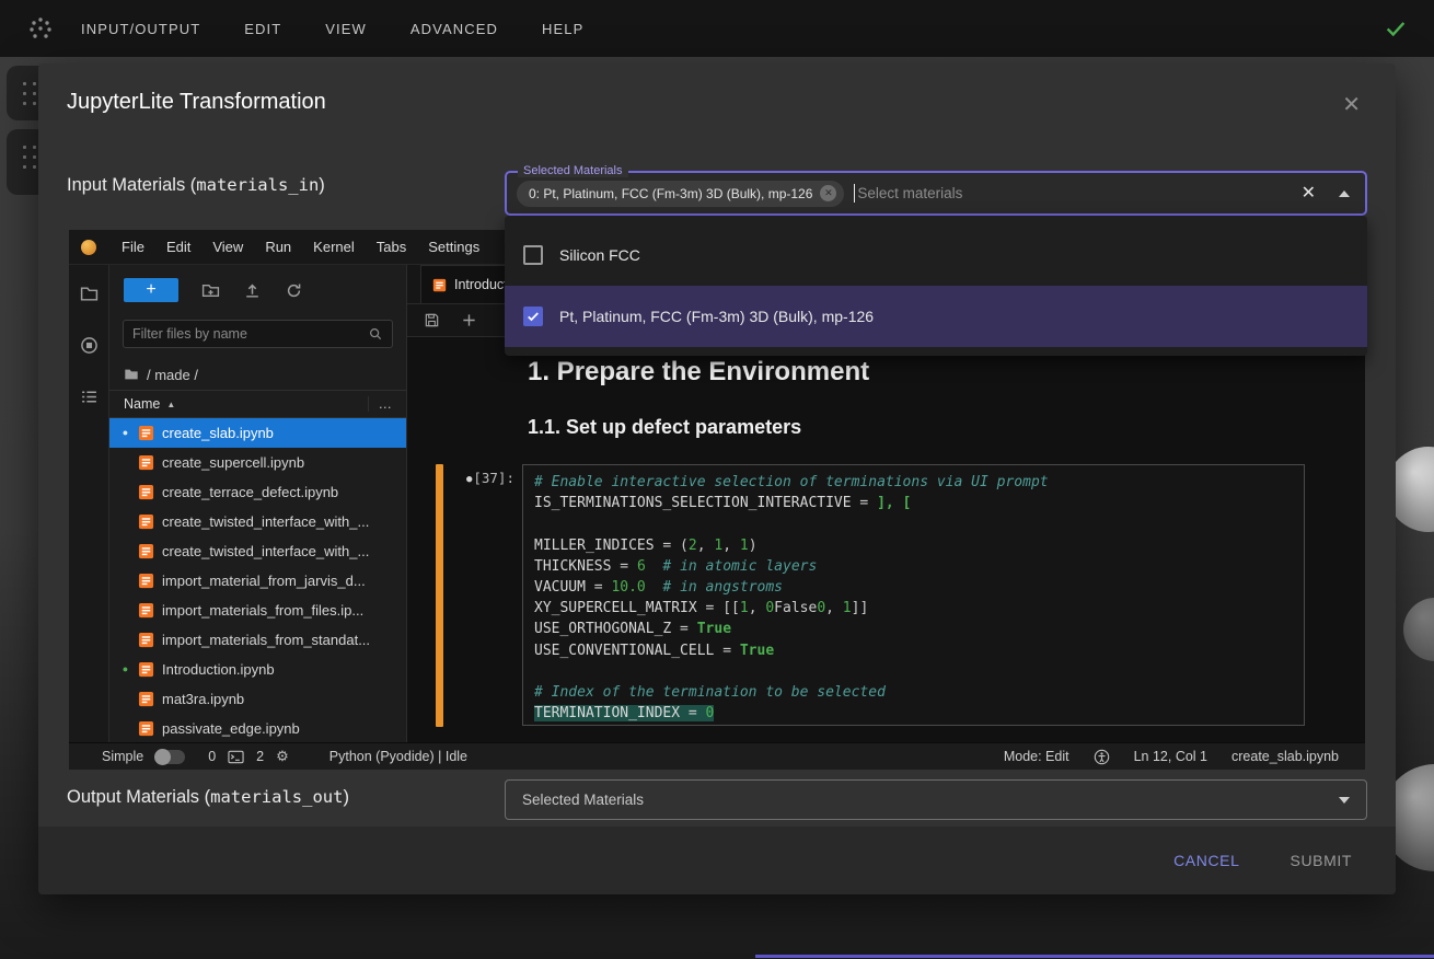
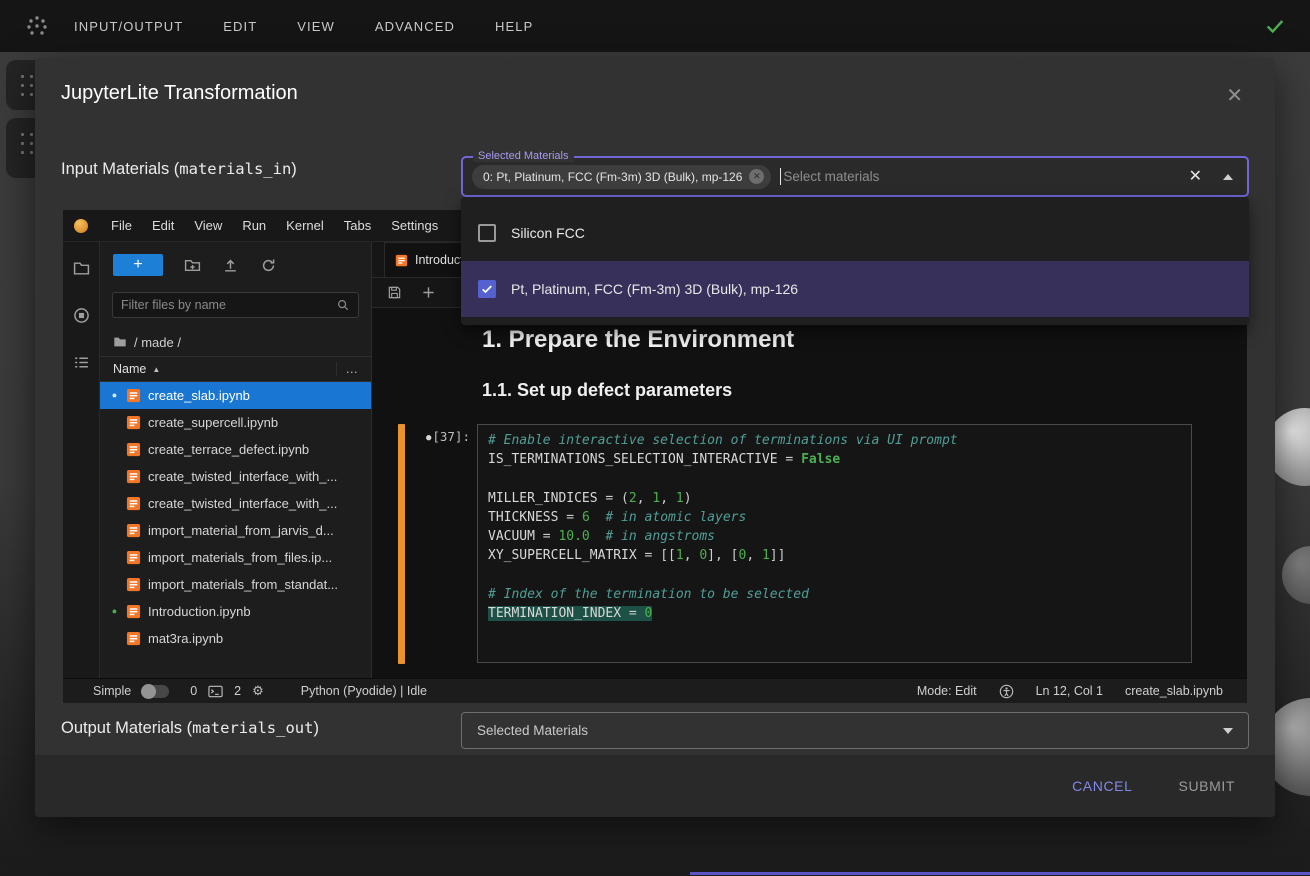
  INPUT/OUTPUT
  EDIT
  VIEW
  ADVANCED
  HELP
  JupyterLite Transformation
  ✕
  Input Materials (materials_in)
  Selected Materials
  0: Pt, Platinum, FCC (Fm-3m) 3D (Bulk), mp-126
  ✕
  Select materials
  ✕
  Silicon FCC
  Pt, Platinum, FCC (Fm-3m) 3D (Bulk), mp-126
  File
  Edit
  View
  Run
  Kernel
  Tabs
  Settings
  +
  Filter files by name
  / made /
  Name
  ▲
  …
  ●
  create_slab.ipynb
  create_supercell.ipynb
  create_terrace_defect.ipynb
  create_twisted_interface_with_...
  create_twisted_interface_with_...
  import_material_from_jarvis_d...
  import_materials_from_files.ip...
  import_materials_from_standat...
  ●
  Introduction.ipynb
  mat3ra.ipynb
- passivate_edge.ipynb
  1. Prepare the Environment
  1.1. Set up defect parameters
  ●[37]:
  # Enable interactive selection of terminations via UI prompt
- IS_TERMINATIONS_SELECTION_INTERACTIVE = ], [
+ IS_TERMINATIONS_SELECTION_INTERACTIVE = False
  MILLER_INDICES = (2, 1, 1)
  THICKNESS = 6 # in atomic layers
  VACUUM = 10.0 # in angstroms
- XY_SUPERCELL_MATRIX = [[1, 0False0, 1]]
+ XY_SUPERCELL_MATRIX = [[1, 0], [0, 1]]
- USE_ORTHOGONAL_Z = True
- USE_CONVENTIONAL_CELL = True
  # Index of the termination to be selected
  TERMINATION_INDEX = 0
  Simple
  0
  2
  ⚙
  Python (Pyodide) | Idle
  Mode: Edit
  Ln 12, Col 1
  create_slab.ipynb
  Output Materials (materials_out)
  Selected Materials
  CANCEL
  SUBMIT
